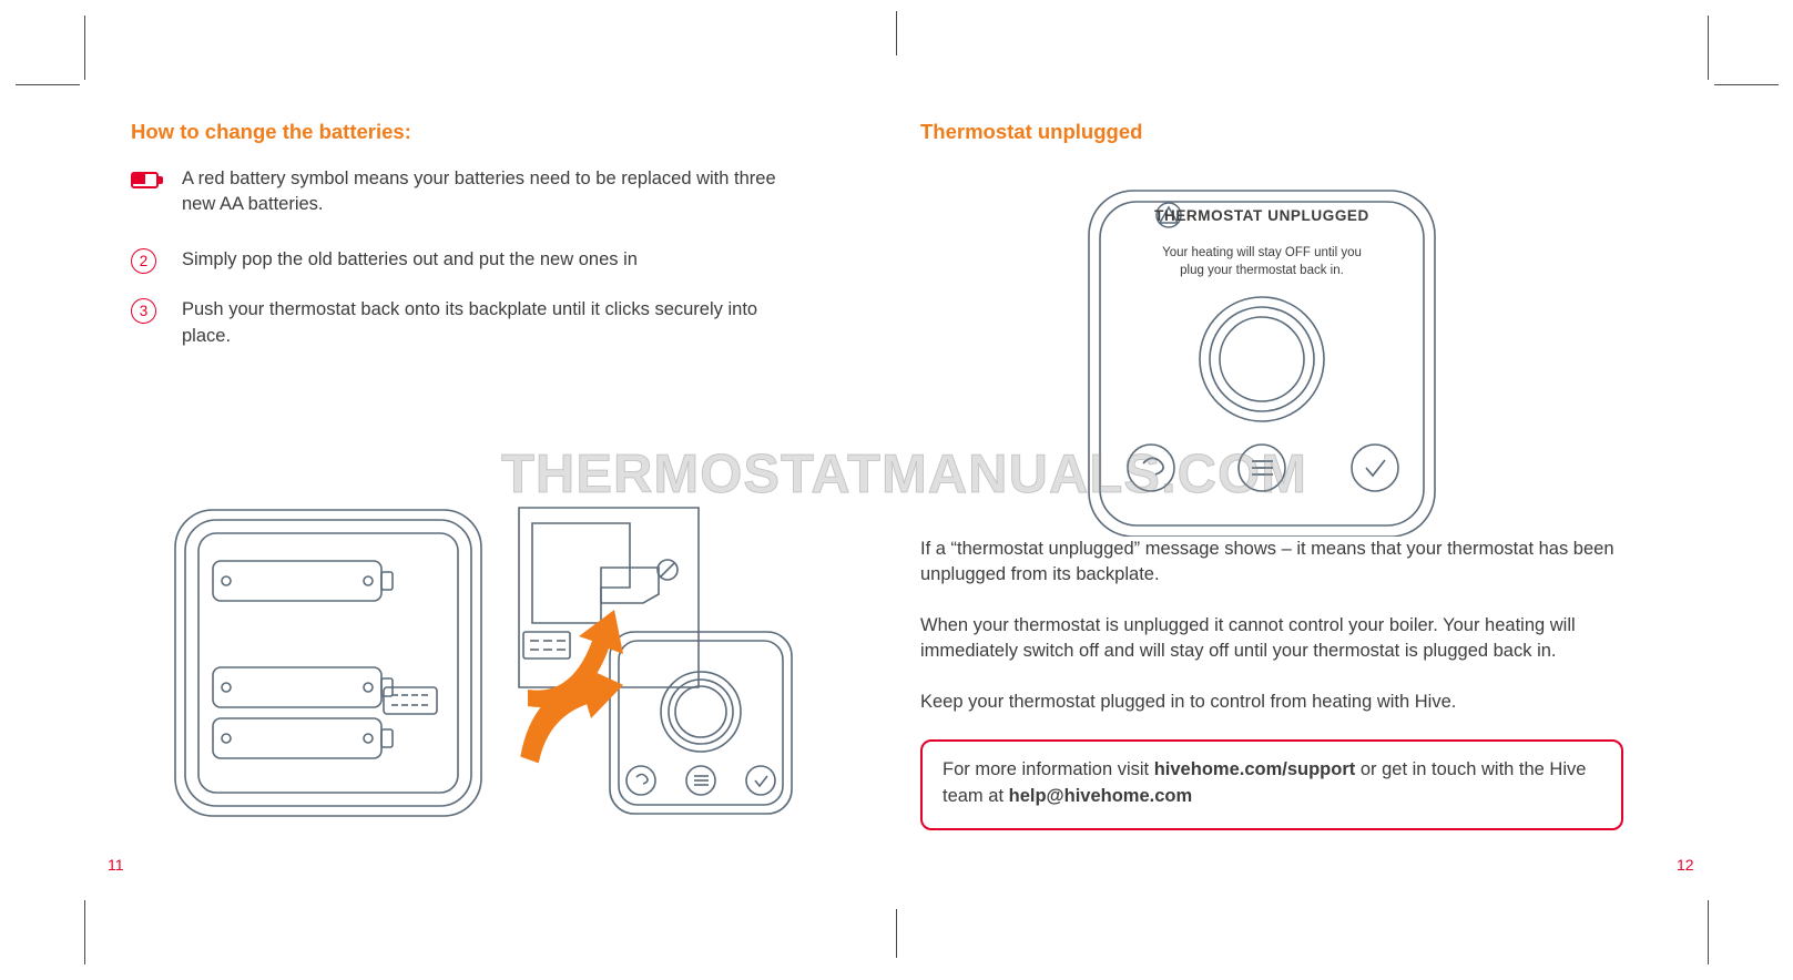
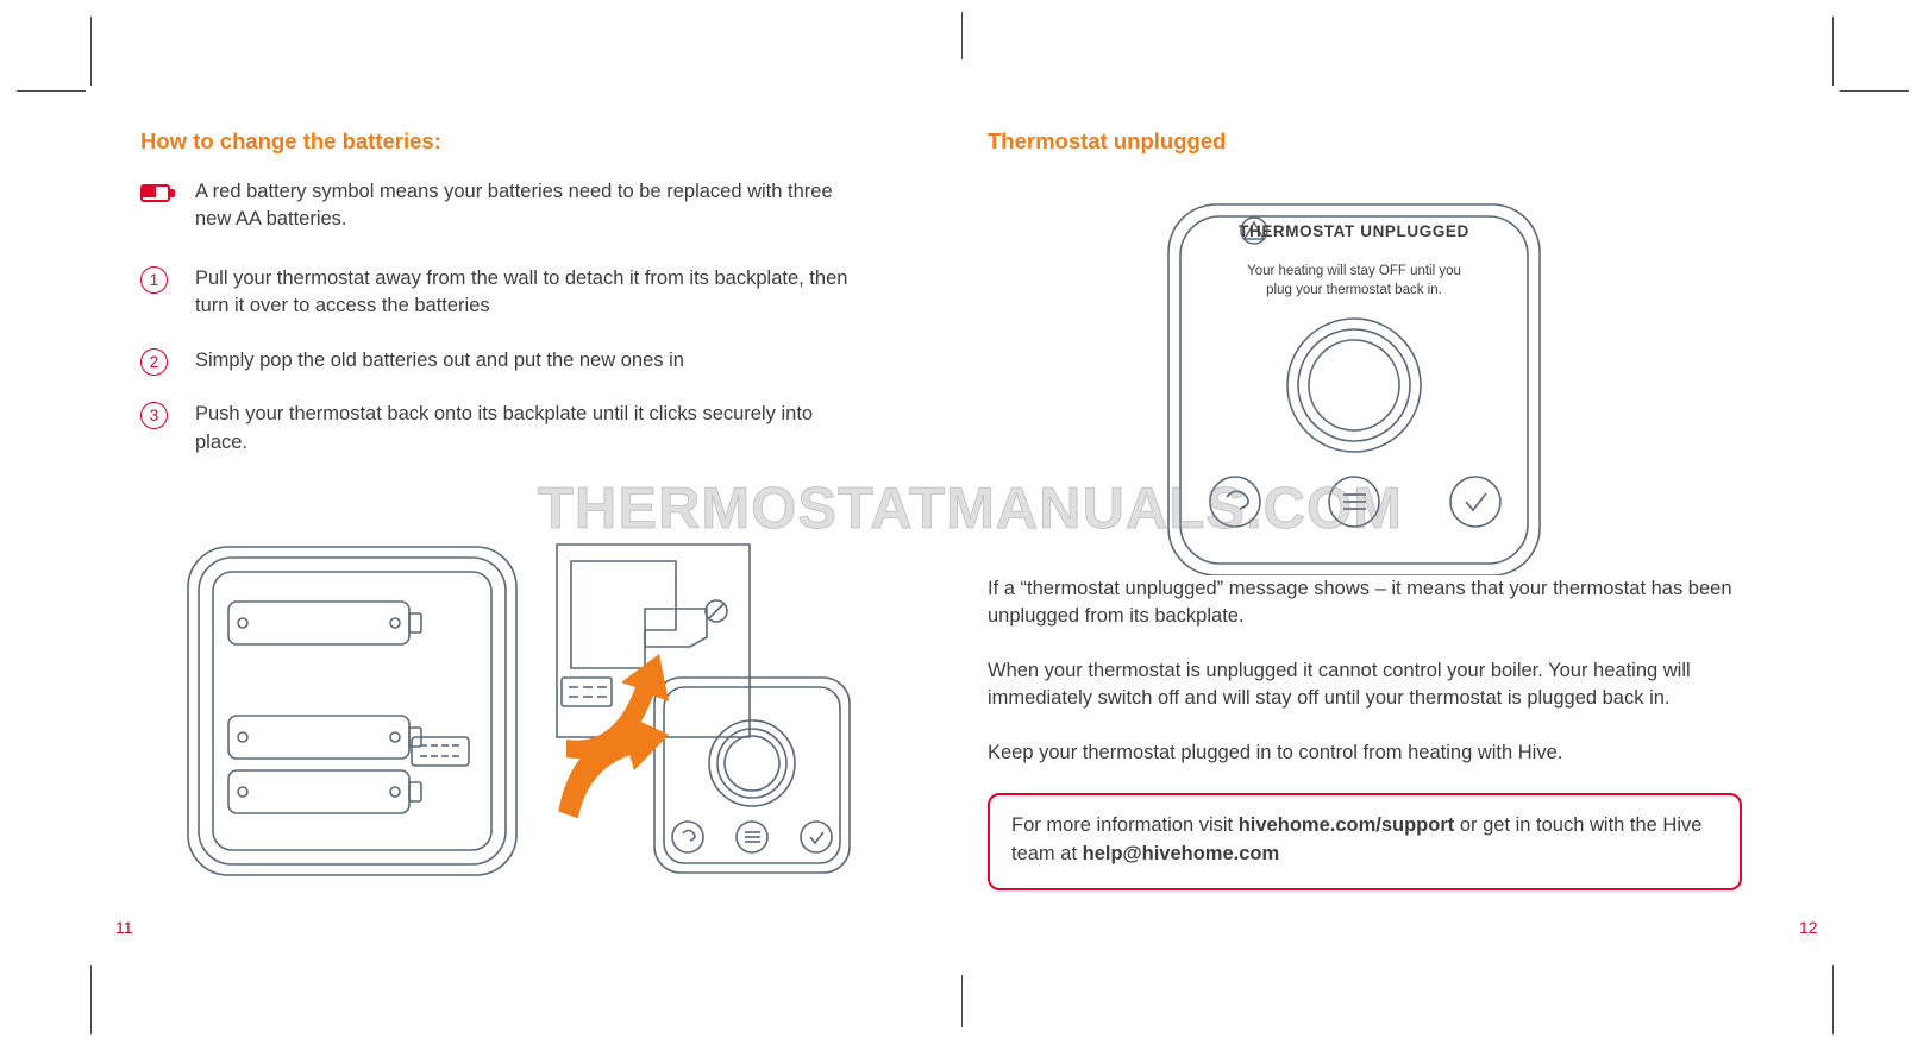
  How to change the batteries:
  A red battery symbol means your batteries need to be replaced with three new AA batteries.
+ 1
+ Pull your thermostat away from the wall to detach it from its backplate, then turn it over to access the batteries
  2
  Simply pop the old batteries out and put the new ones in
  3
  Push your thermostat back onto its backplate until it clicks securely into place.
  11
  Thermostat unplugged
  THERMOSTAT UNPLUGGED
  Your heating will stay OFF until you
  plug your thermostat back in.
  If a “thermostat unplugged” message shows – it means that your thermostat has been unplugged from its backplate.
  When your thermostat is unplugged it cannot control your boiler. Your heating will immediately switch off and will stay off until your thermostat is plugged back in.
  Keep your thermostat plugged in to control from heating with Hive.
  For more information visit hivehome.com/support or get in touch with the Hive team at help@hivehome.com
  12
  THERMOSTATMANUALS.COM
